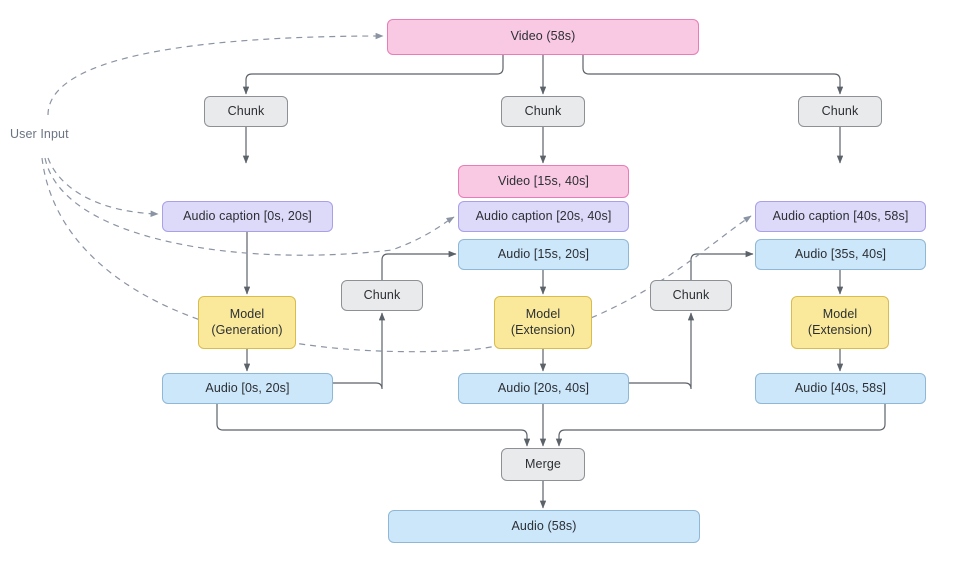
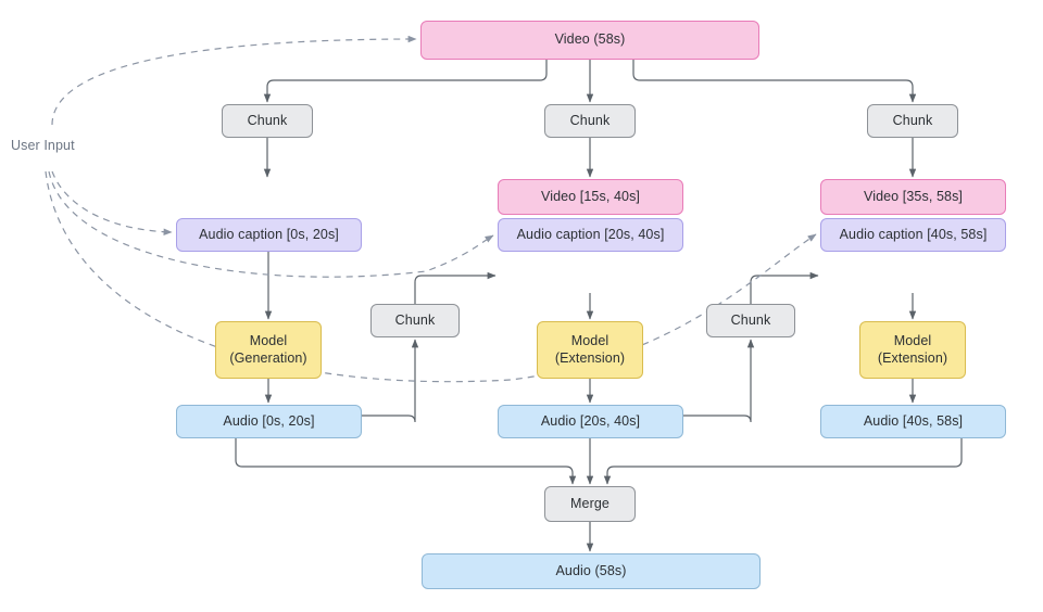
  User Input
  Video (58s)
  Chunk
  Chunk
  Chunk
  Video [15s, 40s]
+ Video [35s, 58s]
  Audio caption [0s, 20s]
  Audio caption [20s, 40s]
  Audio caption [40s, 58s]
- Audio [15s, 20s]
- Audio [35s, 40s]
  Chunk
  Chunk
  Model
  (Generation)
  Model
  (Extension)
  Model
  (Extension)
  Audio [0s, 20s]
  Audio [20s, 40s]
  Audio [40s, 58s]
  Merge
  Audio (58s)
